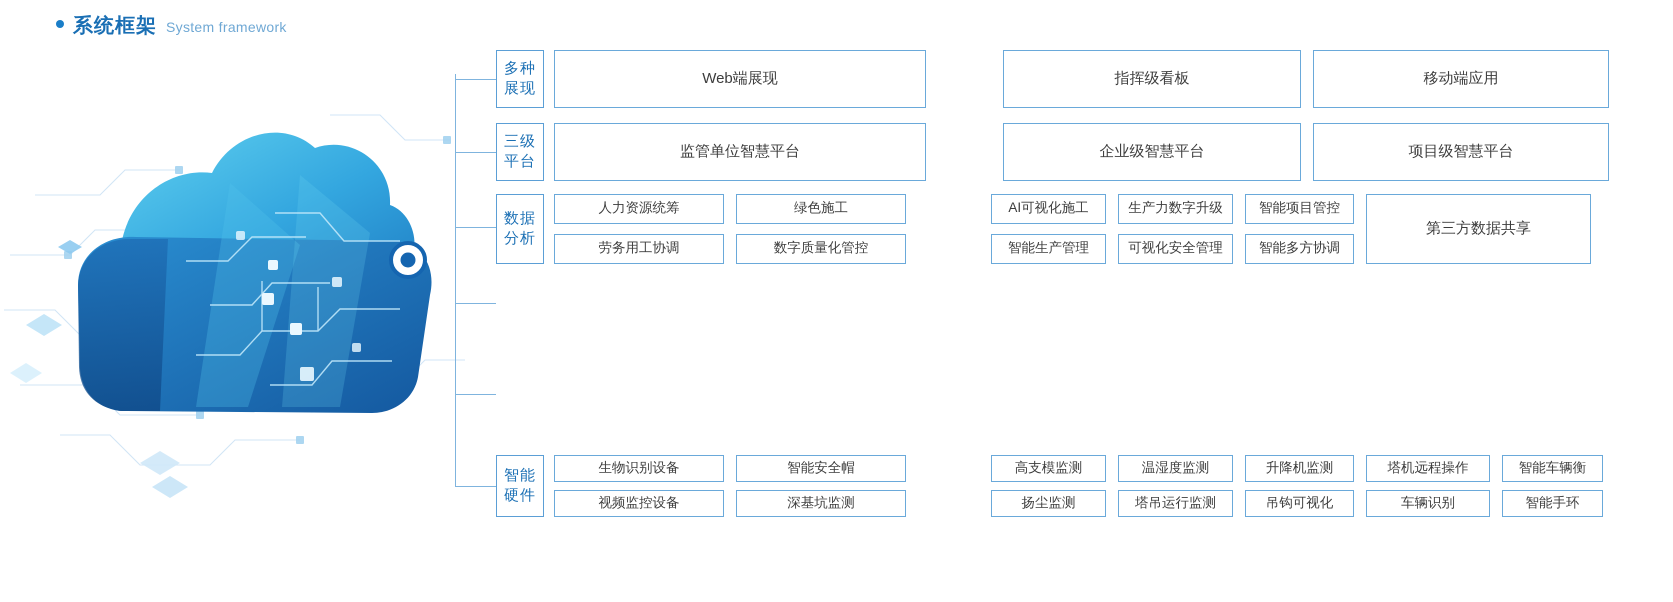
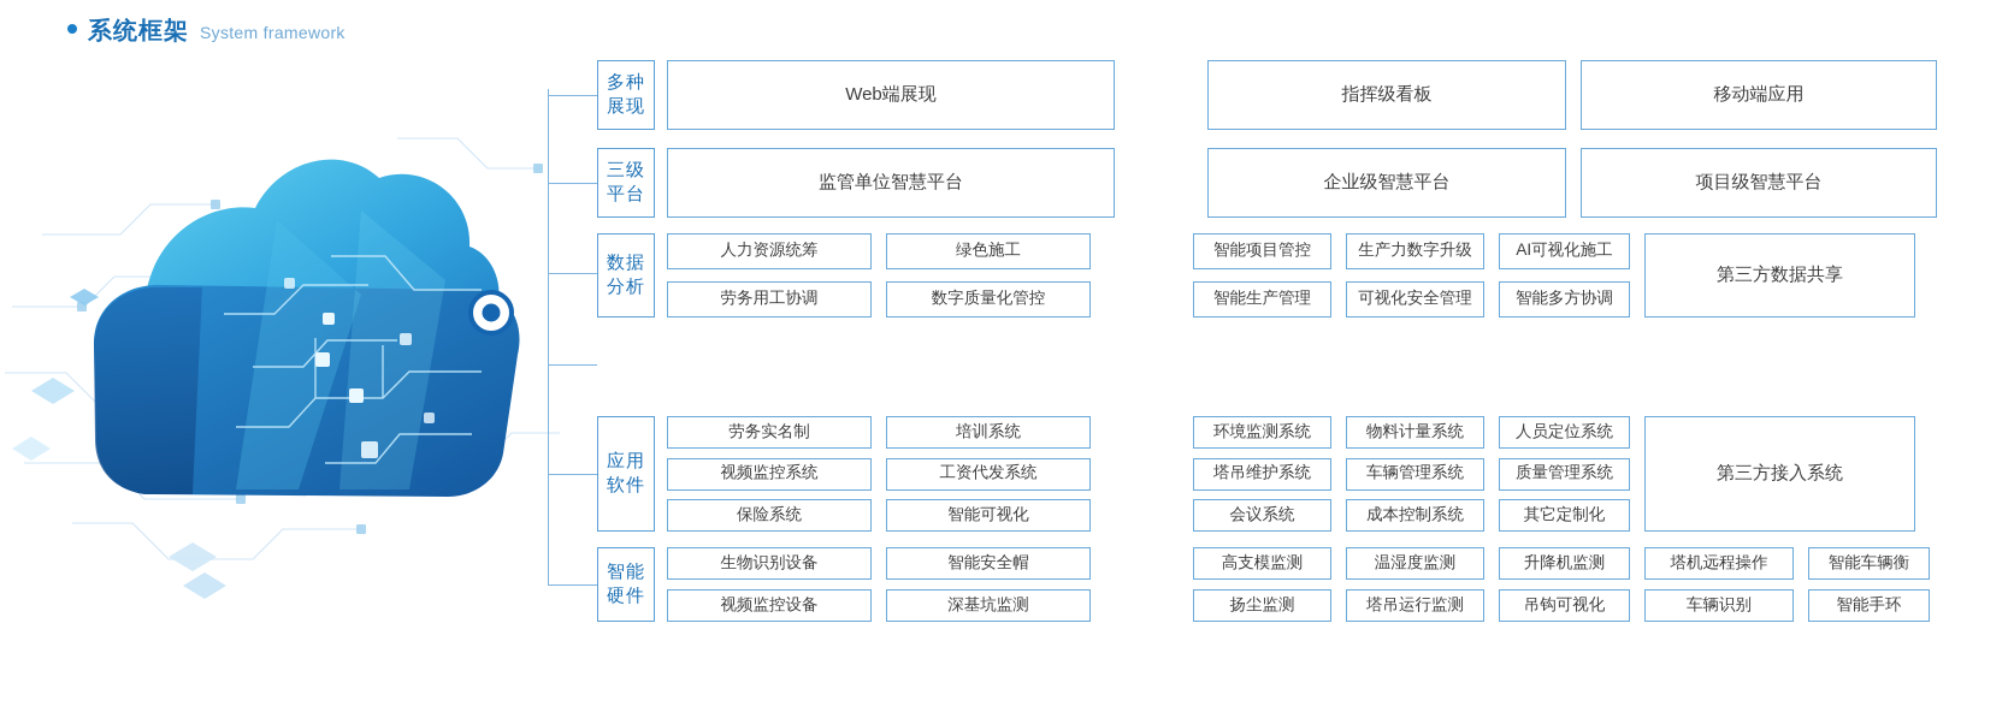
  系统框架
  System framework
  多种
  展现
  Web端展现
  指挥级看板
  移动端应用
  三级
  平台
  监管单位智慧平台
  企业级智慧平台
  项目级智慧平台
  数据
  分析
  人力资源统筹
  绿色施工
  劳务用工协调
  数字质量化管控
- AI可视化施工
+ 智能项目管控
  生产力数字升级
- 智能项目管控
+ AI可视化施工
  智能生产管理
  可视化安全管理
  智能多方协调
  第三方数据共享
+ 应用
+ 软件
+ 劳务实名制
+ 培训系统
+ 视频监控系统
+ 工资代发系统
+ 保险系统
+ 智能可视化
+ 环境监测系统
+ 物料计量系统
+ 人员定位系统
+ 塔吊维护系统
+ 车辆管理系统
+ 质量管理系统
+ 会议系统
+ 成本控制系统
+ 其它定制化
+ 第三方接入系统
  智能
  硬件
  生物识别设备
  智能安全帽
  视频监控设备
  深基坑监测
  高支模监测
  温湿度监测
  升降机监测
  扬尘监测
  塔吊运行监测
  吊钩可视化
  塔机远程操作
  智能车辆衡
  车辆识别
  智能手环
